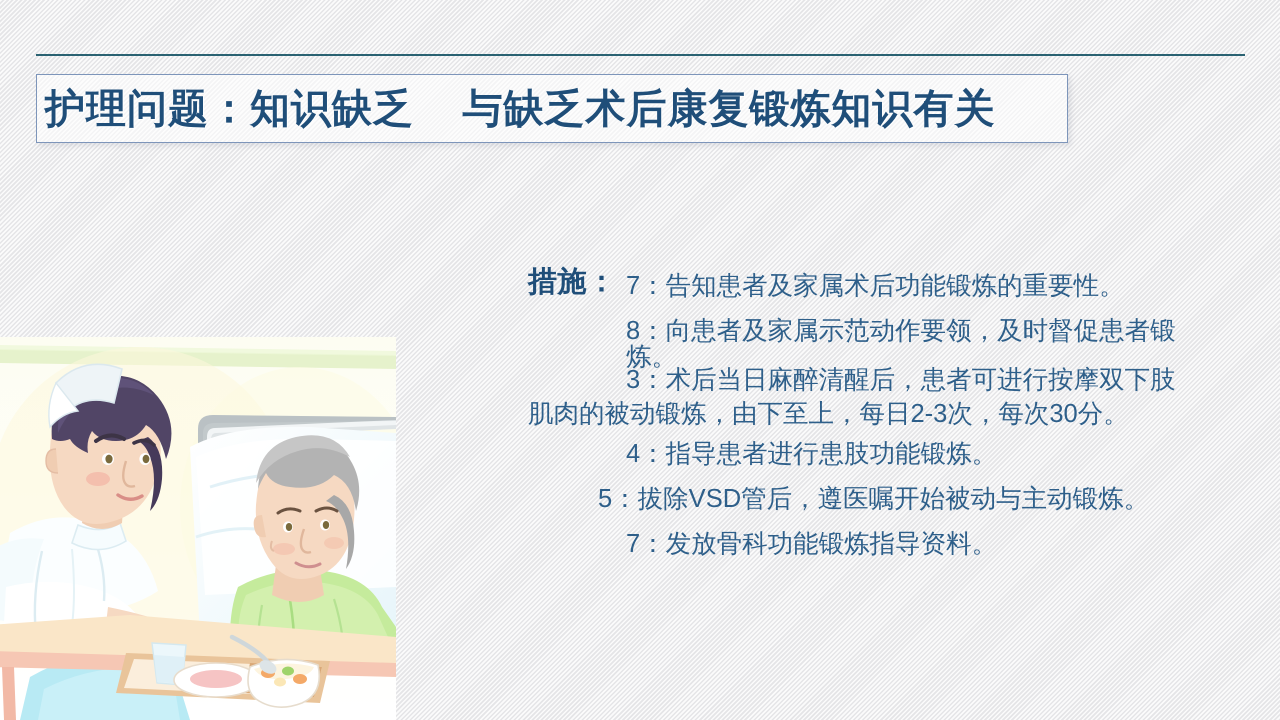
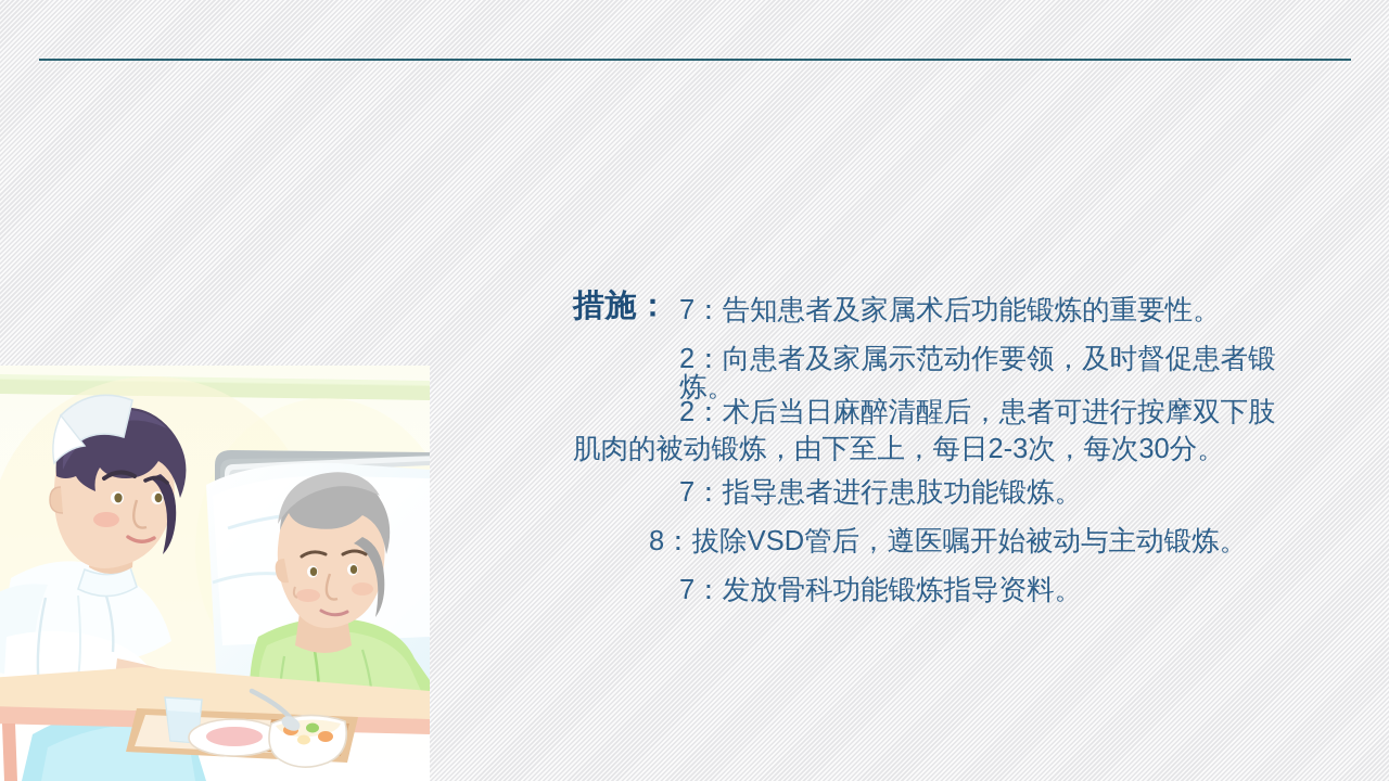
- 护理问题：知识缺乏 与缺乏术后康复锻炼知识有关
  措施：
  7：告知患者及家属术后功能锻炼的重要性。
- 8：向患者及家属示范动作要领，及时督促患者锻炼。
+ 2：向患者及家属示范动作要领，及时督促患者锻炼。
- 3：术后当日麻醉清醒后，患者可进行按摩双下肢肌肉的被动锻炼，由下至上，每日2-3次，每次30分。
+ 2：术后当日麻醉清醒后，患者可进行按摩双下肢肌肉的被动锻炼，由下至上，每日2-3次，每次30分。
- 4：指导患者进行患肢功能锻炼。
+ 7：指导患者进行患肢功能锻炼。
- 5：拔除VSD管后，遵医嘱开始被动与主动锻炼。
+ 8：拔除VSD管后，遵医嘱开始被动与主动锻炼。
  7：发放骨科功能锻炼指导资料。
